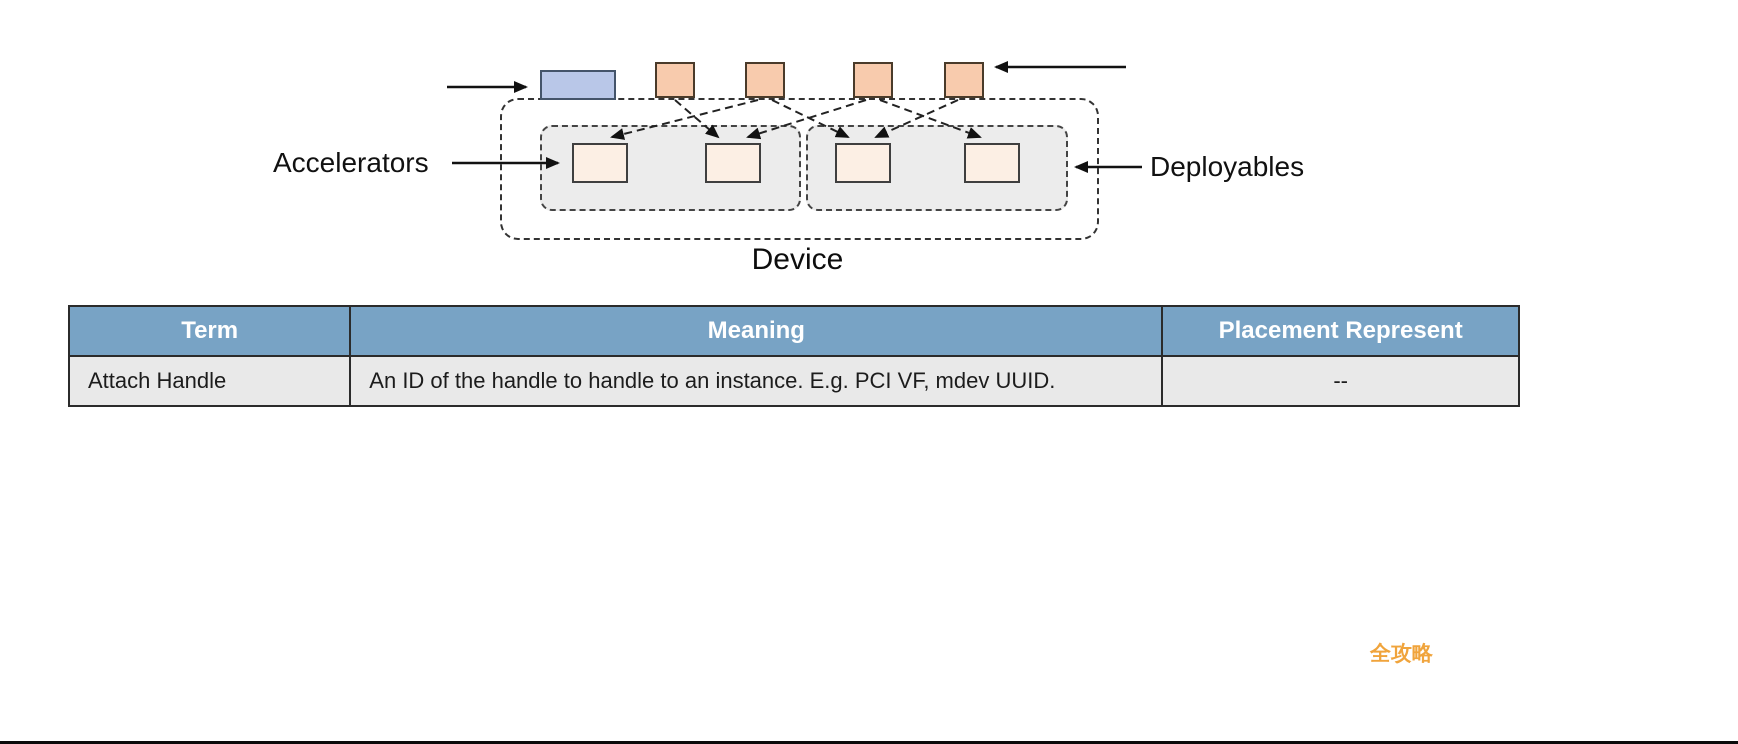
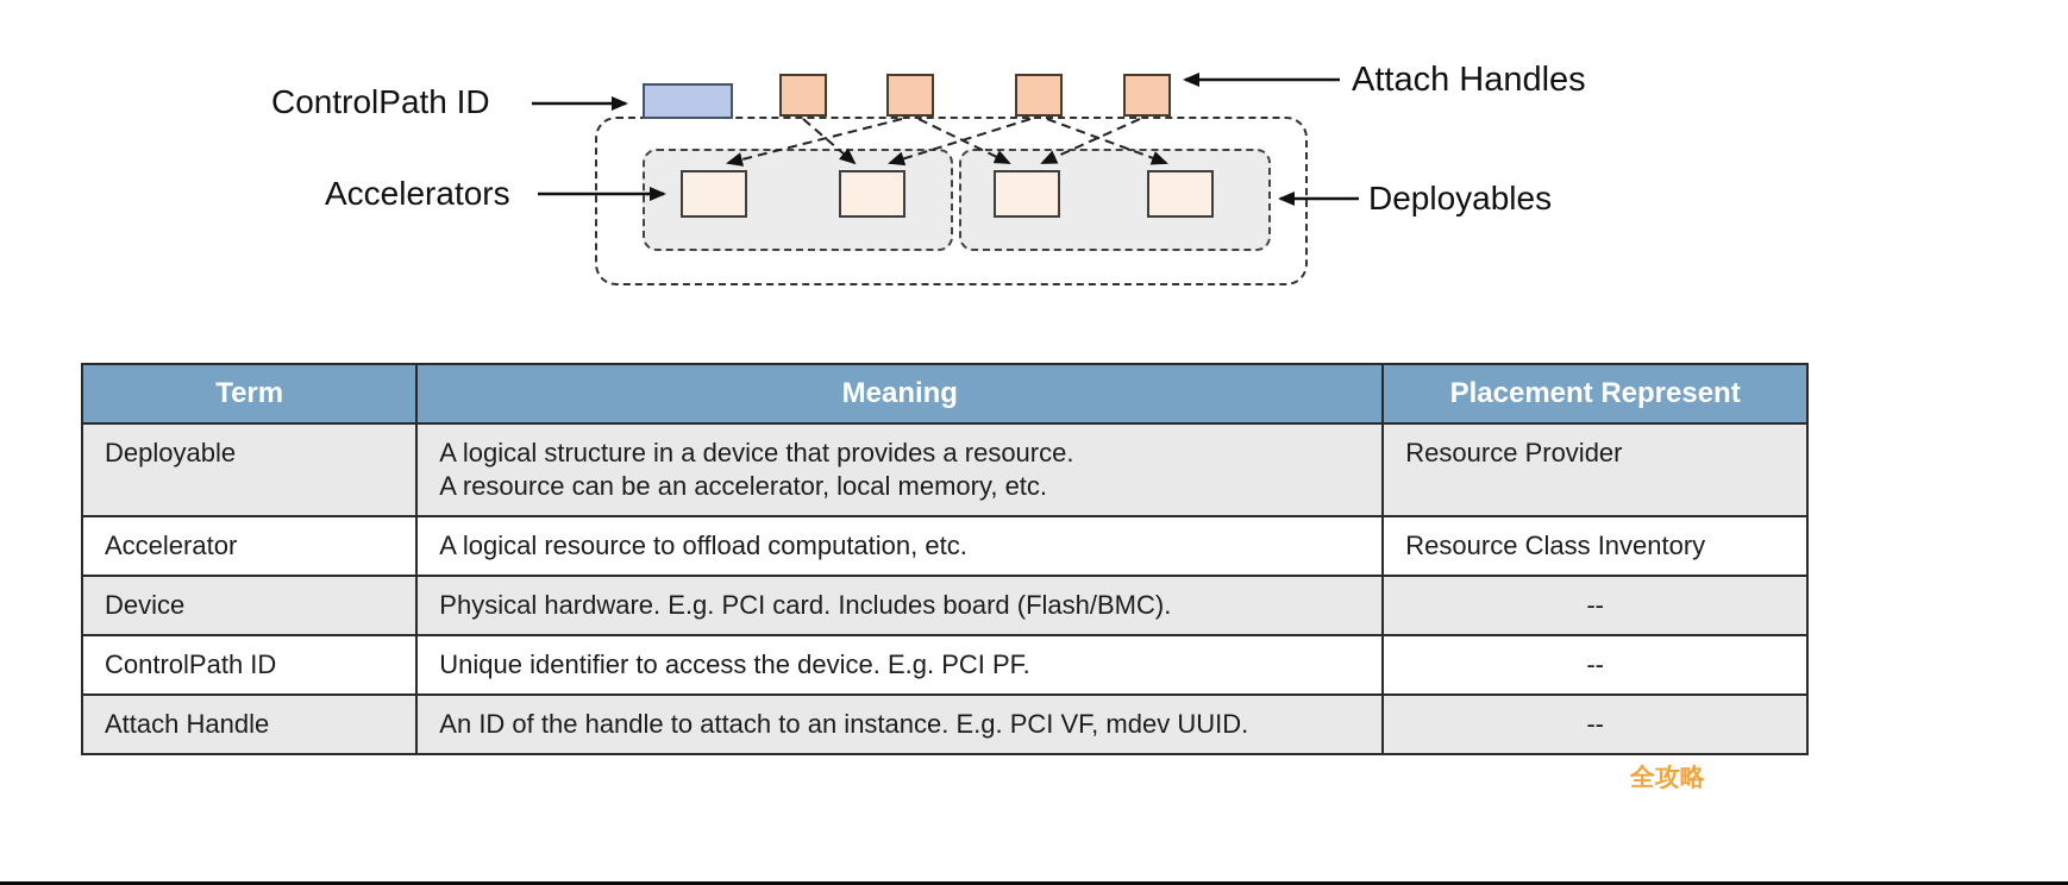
+ ControlPath ID
+ Attach Handles
  Accelerators
  Deployables
- Device
  Term	Meaning	Placement Represent
+ Deployable	A logical structure in a device that provides a resource. A resource can be an accelerator, local memory, etc.	Resource Provider
+ Accelerator	A logical resource to offload computation, etc.	Resource Class Inventory
+ Device	Physical hardware. E.g. PCI card. Includes board (Flash/BMC).	--
+ ControlPath ID	Unique identifier to access the device. E.g. PCI PF.	--
- Attach Handle	An ID of the handle to handle to an instance. E.g. PCI VF, mdev UUID.	--
+ Attach Handle	An ID of the handle to attach to an instance. E.g. PCI VF, mdev UUID.	--
  全攻略
